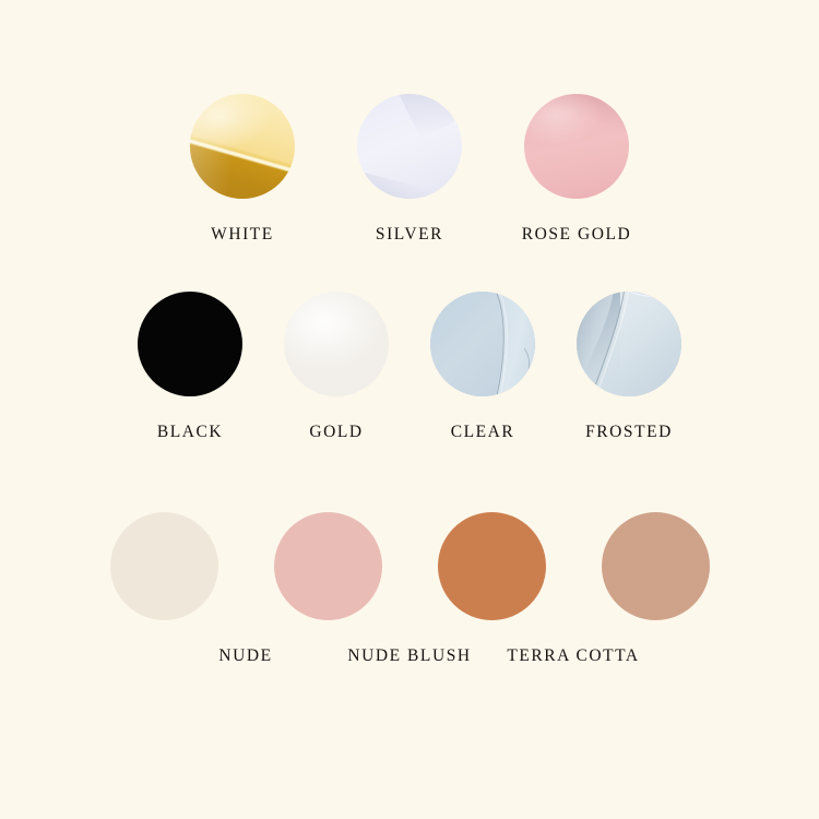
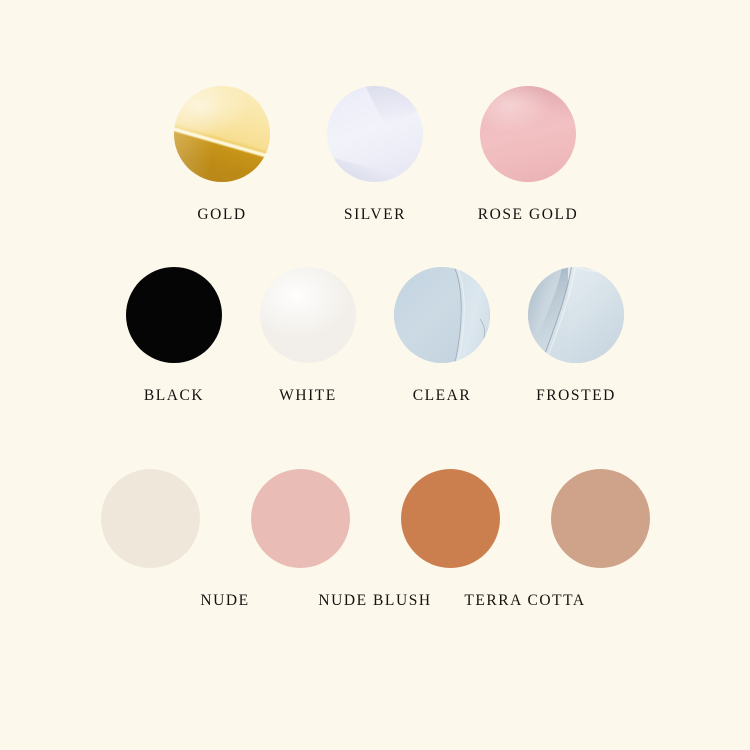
- WHITE
+ GOLD
  SILVER
  ROSE GOLD
  BLACK
- GOLD
+ WHITE
  CLEAR
  FROSTED
  NUDE
  NUDE BLUSH
  TERRA COTTA
